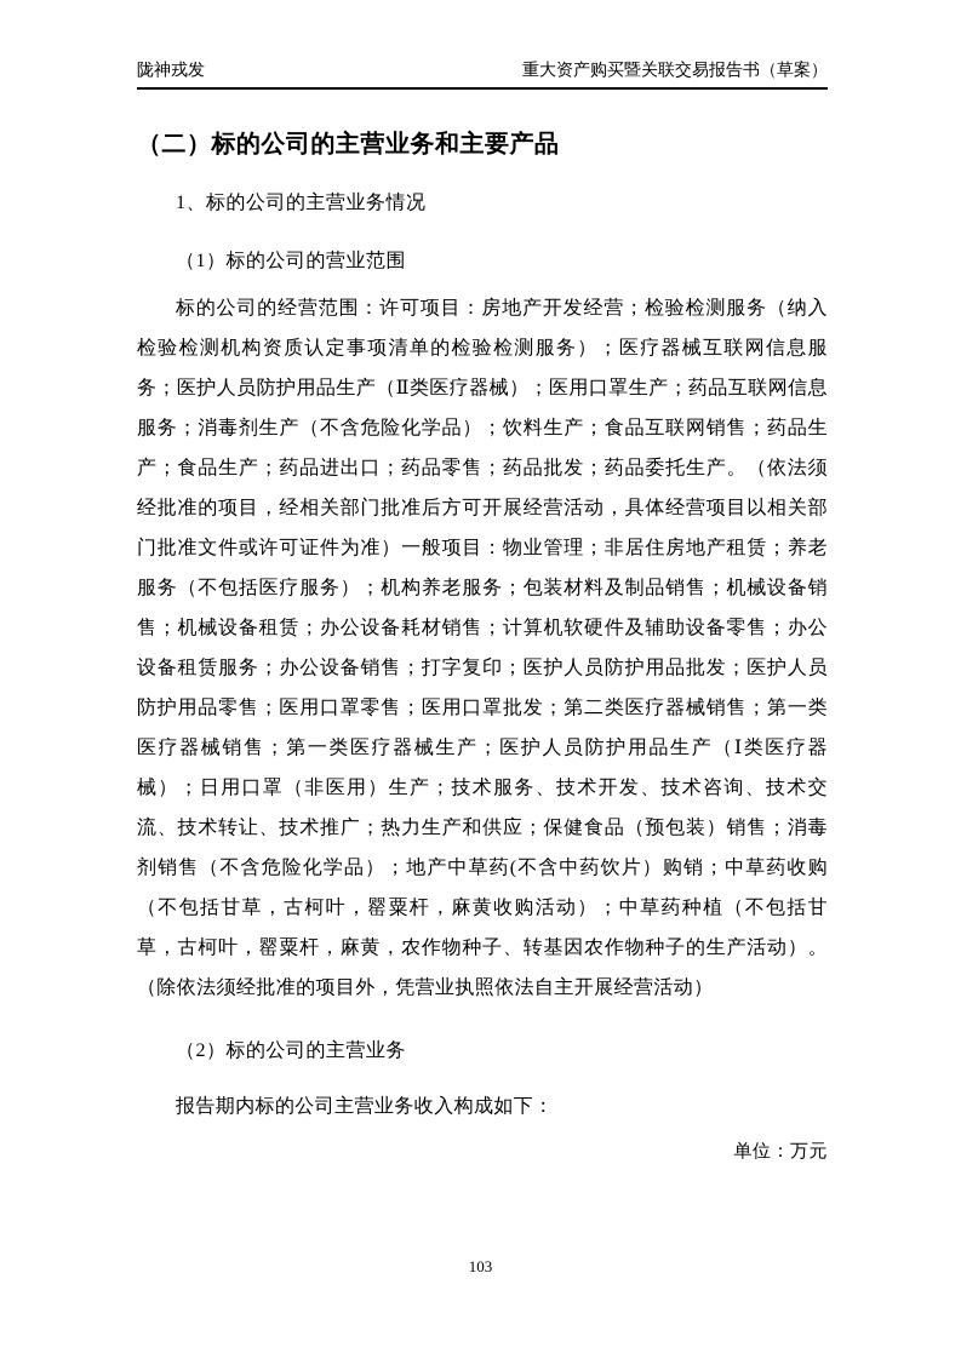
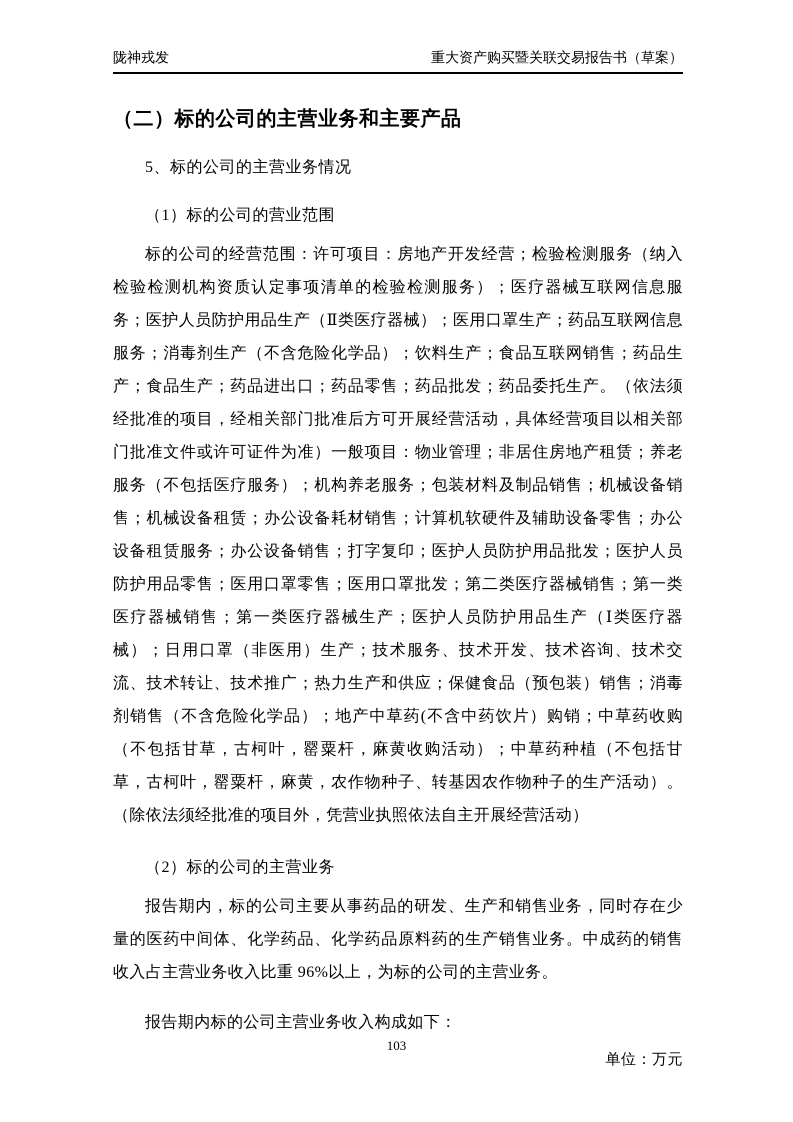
  陇神戎发
  重大资产购买暨关联交易报告书（草案）
  （二）标的公司的主营业务和主要产品
- 1、标的公司的主营业务情况
+ 5、标的公司的主营业务情况
  （1）标的公司的营业范围
  标的公司的经营范围：许可项目：房地产开发经营；检验检测服务（纳入检验检测机构资质认定事项清单的检验检测服务）；医疗器械互联网信息服务；医护人员防护用品生产（Ⅱ类医疗器械）；医用口罩生产；药品互联网信息服务；消毒剂生产（不含危险化学品）；饮料生产；食品互联网销售；药品生产；食品生产；药品进出口；药品零售；药品批发；药品委托生产。（依法须经批准的项目，经相关部门批准后方可开展经营活动，具体经营项目以相关部门批准文件或许可证件为准）一般项目：物业管理；非居住房地产租赁；养老服务（不包括医疗服务）；机构养老服务；包装材料及制品销售；机械设备销售；机械设备租赁；办公设备耗材销售；计算机软硬件及辅助设备零售；办公设备租赁服务；办公设备销售；打字复印；医护人员防护用品批发；医护人员防护用品零售；医用口罩零售；医用口罩批发；第二类医疗器械销售；第一类医疗器械销售；第一类医疗器械生产；医护人员防护用品生产（Ⅰ类医疗器械）；日用口罩（非医用）生产；技术服务、技术开发、技术咨询、技术交流、技术转让、技术推广；热力生产和供应；保健食品（预包装）销售；消毒剂销售（不含危险化学品）；地产中草药(不含中药饮片）购销；中草药收购（不包括甘草，古柯叶，罂粟杆，麻黄收购活动）；中草药种植（不包括甘草，古柯叶，罂粟杆，麻黄，农作物种子、转基因农作物种子的生产活动）。（除依法须经批准的项目外，凭营业执照依法自主开展经营活动）
  （2）标的公司的主营业务
+ 报告期内，标的公司主要从事药品的研发、生产和销售业务，同时存在少量的医药中间体、化学药品、化学药品原料药的生产销售业务。中成药的销售收入占主营业务收入比重 96%以上，为标的公司的主营业务。
  报告期内标的公司主营业务收入构成如下：
  单位：万元
  103
